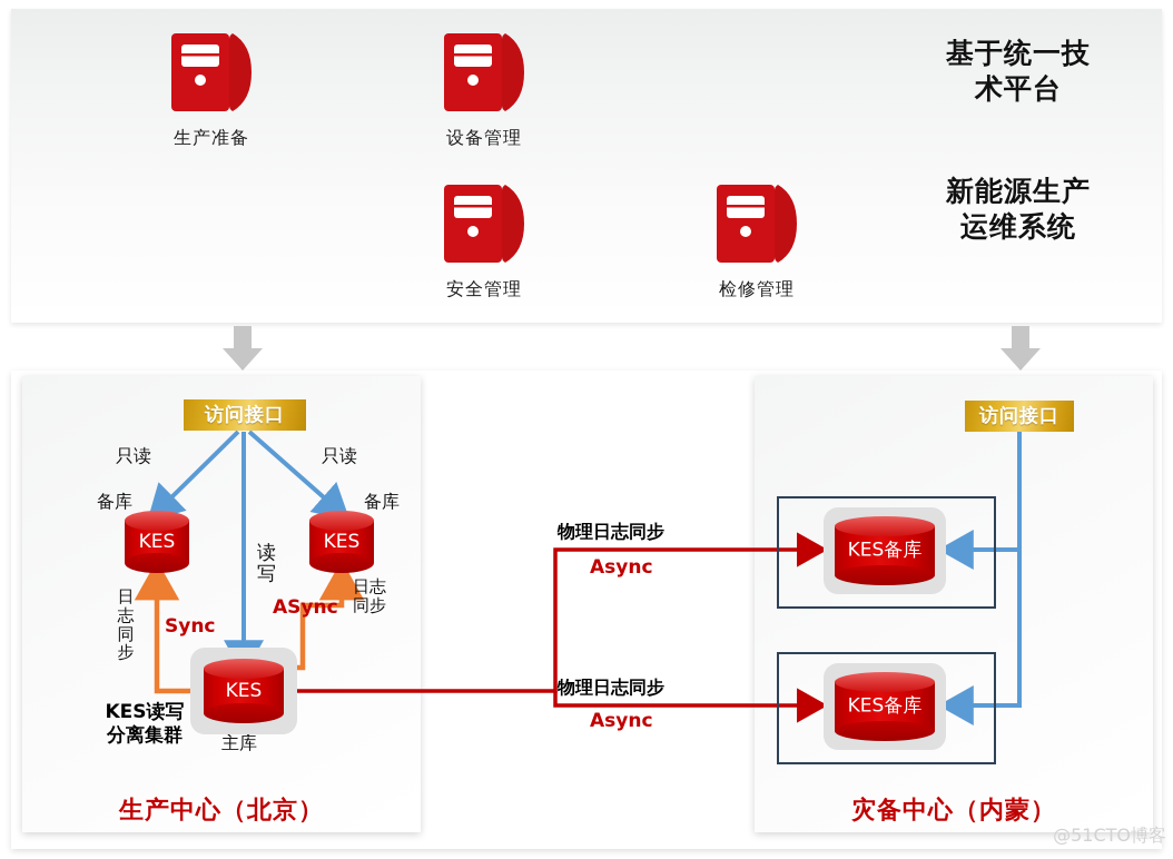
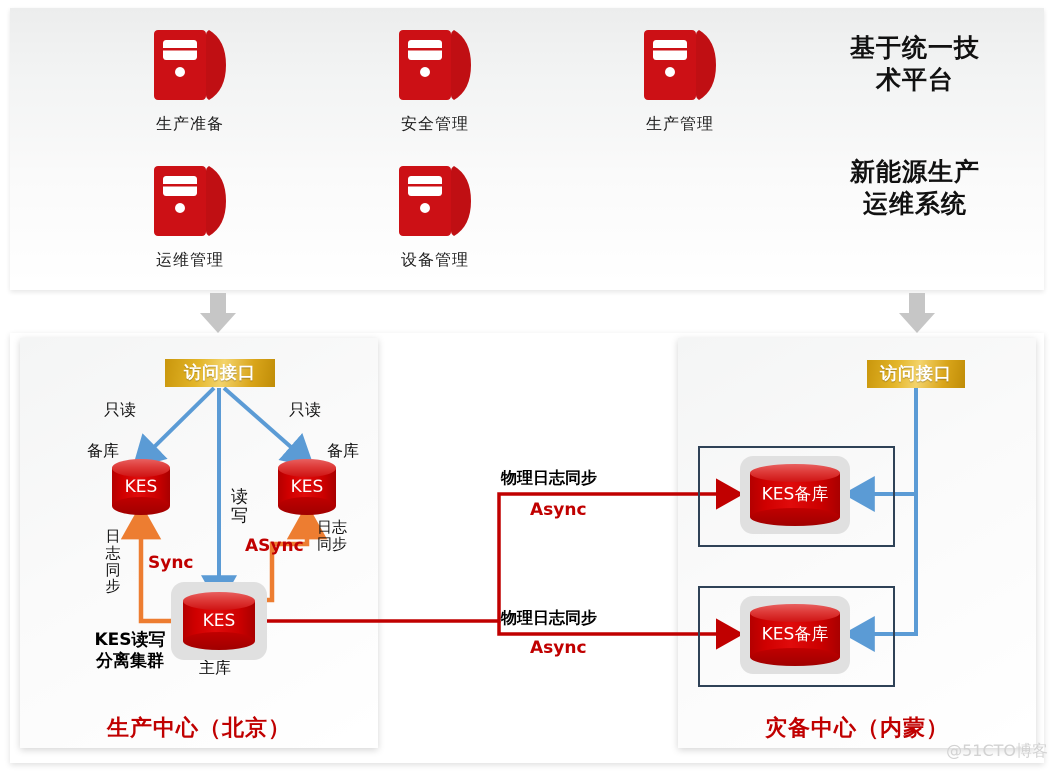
  生产准备
- 设备管理
+ 安全管理
+ 生产管理
+ 运维管理
- 安全管理
+ 设备管理
- 检修管理
  基于统一技
  术平台
  新能源生产
  运维系统
  访问接口
  只读
  只读
  备库
  备库
  读写
  日志同步
  日志同步
  Sync
  ASync
  KES读写
  分离集群
  主库
  KES
  KES
  KES
  生产中心（北京）
  访问接口
  物理日志同步
  Async
  物理日志同步
  Async
  KES备库
  KES备库
  灾备中心（内蒙）
  @51CTO博客
